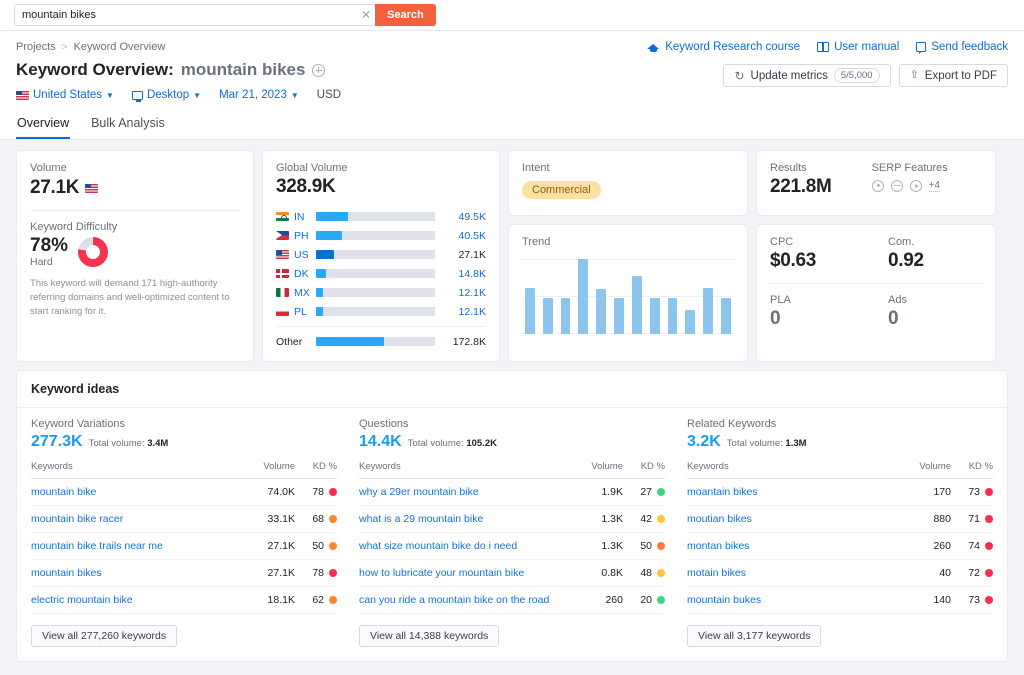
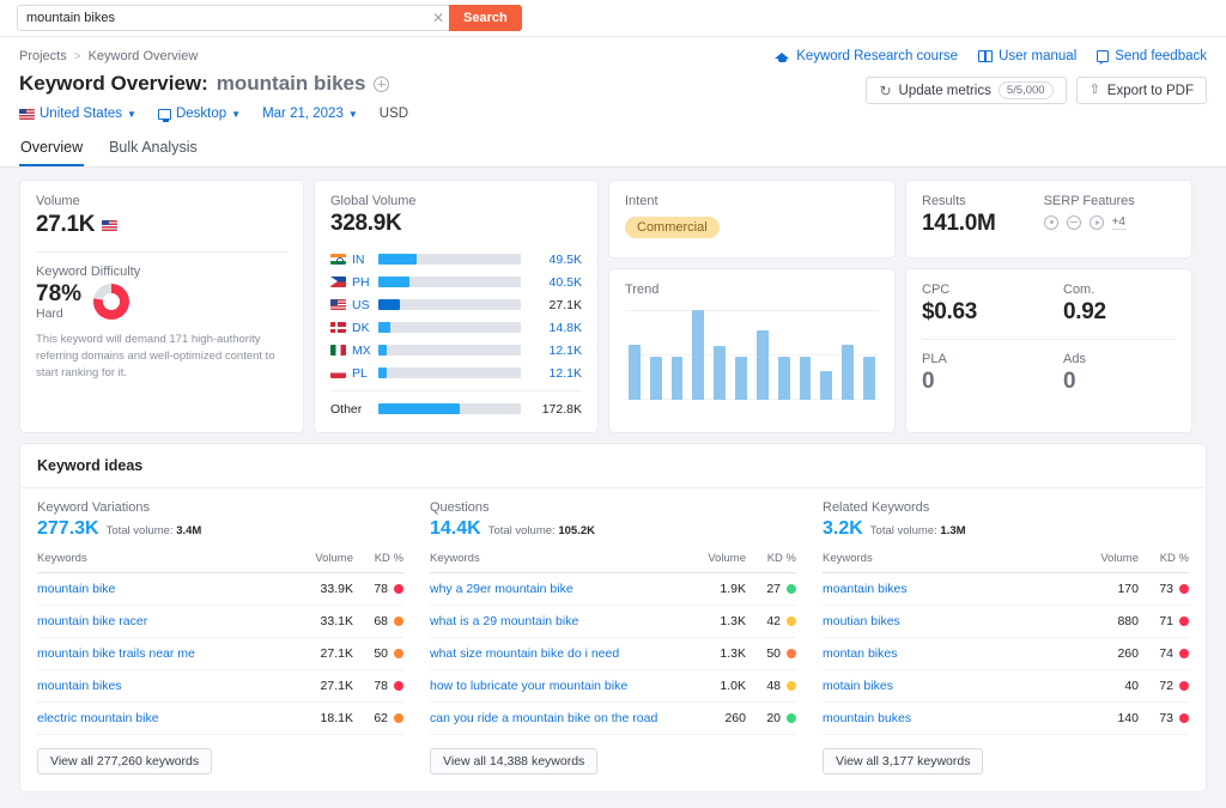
  mountain bikes
  ✕
  Search
  Projects
  >
  Keyword Overview
  Keyword Overview:
  mountain bikes
  United States
  ▼
  Desktop
  ▼
  Mar 21, 2023
  ▼
  USD
  Keyword Research course
  User manual
  Send feedback
  ↻
  Update metrics
  5/5,000
  ⇧
  Export to PDF
  Overview
  Bulk Analysis
  Volume
  27.1K
  Keyword Difficulty
  78%
  Hard
  This keyword will demand 171 high-authority referring domains and well-optimized content to start ranking for it.
  Global Volume
  328.9K
  IN
  49.5K
  PH
  40.5K
  US
  27.1K
  DK
  14.8K
  MX
  12.1K
  PL
  12.1K
  Other
  172.8K
  Intent
  Commercial
  Trend
  Results
- 221.8M
+ 141.0M
  SERP Features
  +4
  CPC
  $0.63
  Com.
  0.92
  PLA
  0
  Ads
  0
  Keyword ideas
  Keyword Variations
  277.3K
  Total volume: 3.4M
  Keywords	Volume	KD %
- mountain bike	74.0K	78
+ mountain bike	33.9K	78
  mountain bike racer	33.1K	68
  mountain bike trails near me	27.1K	50
  mountain bikes	27.1K	78
  electric mountain bike	18.1K	62
  View all 277,260 keywords
  Questions
  14.4K
  Total volume: 105.2K
  Keywords	Volume	KD %
  why a 29er mountain bike	1.9K	27
  what is a 29 mountain bike	1.3K	42
  what size mountain bike do i need	1.3K	50
- how to lubricate your mountain bike	0.8K	48
+ how to lubricate your mountain bike	1.0K	48
  can you ride a mountain bike on the road	260	20
  View all 14,388 keywords
  Related Keywords
  3.2K
  Total volume: 1.3M
  Keywords	Volume	KD %
  moantain bikes	170	73
  moutian bikes	880	71
  montan bikes	260	74
  motain bikes	40	72
  mountain bukes	140	73
  View all 3,177 keywords
